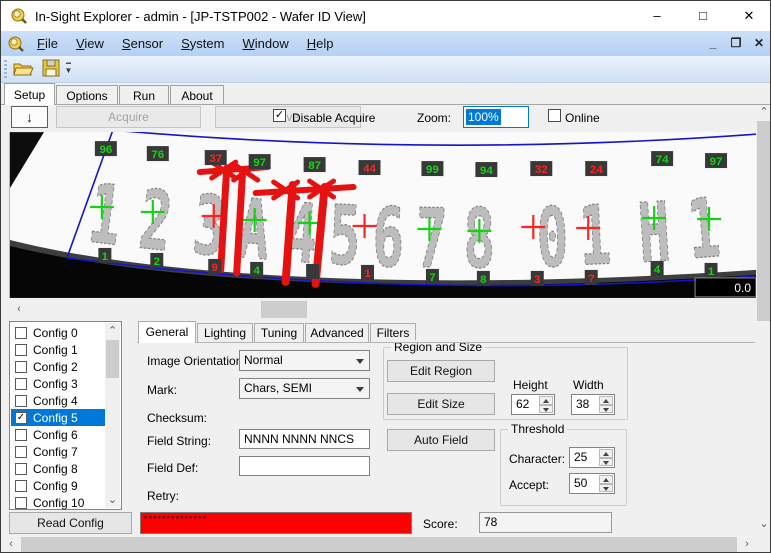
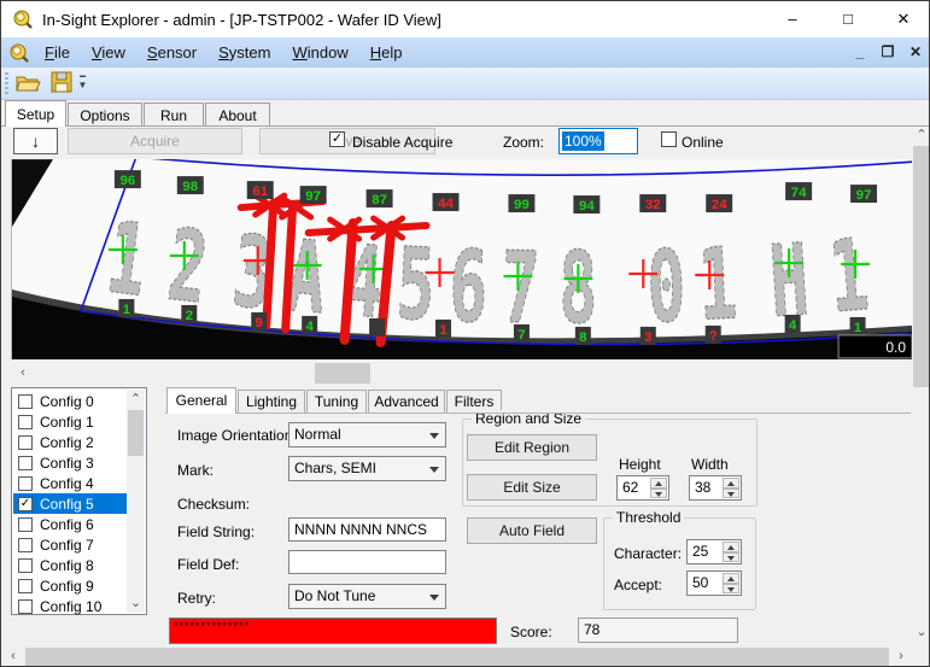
  In-Sight Explorer - admin - [JP-TSTP002 - Wafer ID View]
  –
  □
  ✕
  File
  View
  Sensor
  System
  Window
  Help
  _
  ❐
  ✕
  ━
  ▼
  Setup
  Options
  Run
  About
  ↓
  Acquire
  ✓
  Disable Acquire
  Zoom:
  100%
  Online
  7
  96
- 76
+ 98
- 37
+ 61
  97
  87
  44
  99
  94
  32
  24
  74
  97
  1
  2
  9
  4
  1
  7
  8
  3
  ?
  4
  1
  0.0
  ‹
  ⌃
  ⌄
  Config 0
  Config 1
  Config 2
  Config 3
  Config 4
  ✓
  Config 5
  Config 6
  Config 7
  Config 8
  Config 9
  Config 10
  ⌃
  ⌄
  General
  Lighting
  Tuning
  Advanced
  Filters
  Image Orientatio
  Normal
  Mark:
  Chars, SEMI
  Checksum:
  Field String:
  NNNN NNNN NNCS
  Field Def:
  Retry:
+ Do Not Tune
  Region and Size
  Edit Region
  Edit Size
  Height
  Width
  62
  38
  Auto Field
  Threshold
  Character:
  25
  Accept:
  50
- Read Config
  **************
  Score:
  78
  ‹
  ›
